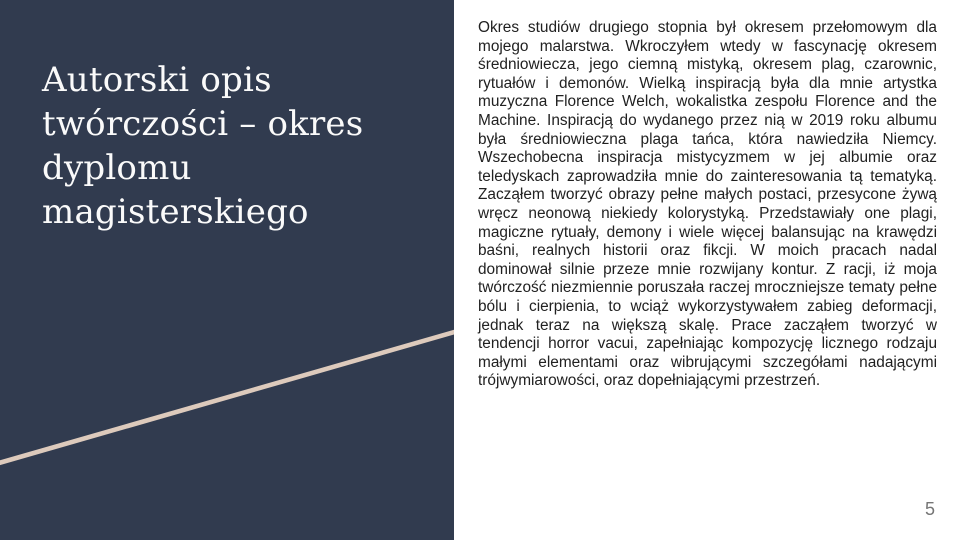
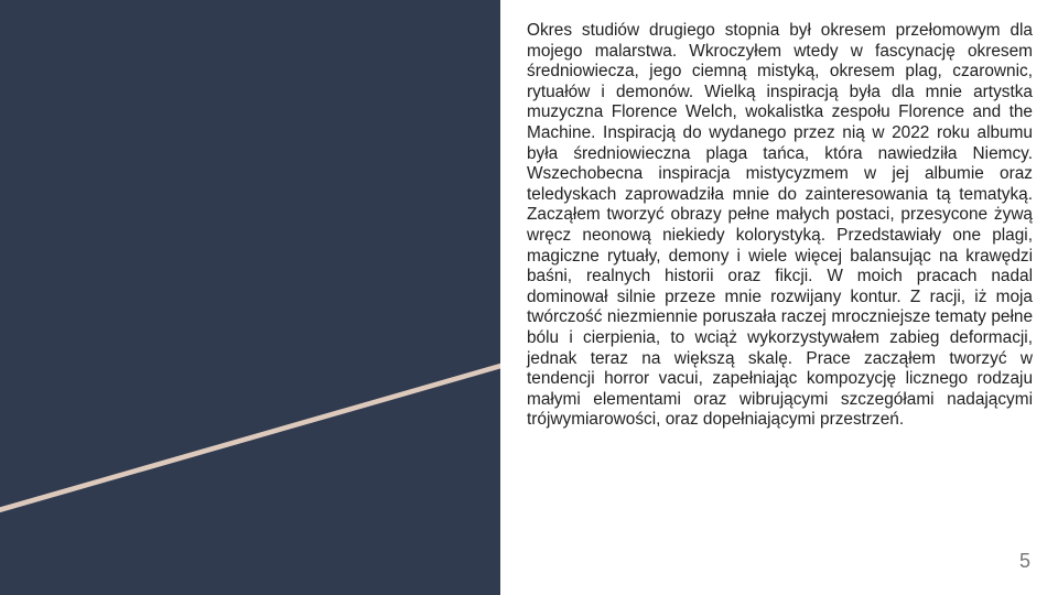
- Autorski opis twórczości – okres dyplomu magisterskiego
- Okres studiów drugiego stopnia był okresem przełomowym dla mojego malarstwa. Wkroczyłem wtedy w fascynację okresem średniowiecza, jego ciemną mistyką, okresem plag, czarownic, rytuałów i demonów. Wielką inspiracją była dla mnie artystka muzyczna Florence Welch, wokalistka zespołu Florence and the Machine. Inspiracją do wydanego przez nią w 2019 roku albumu była średniowieczna plaga tańca, która nawiedziła Niemcy. Wszechobecna inspiracja mistycyzmem w jej albumie oraz teledyskach zaprowadziła mnie do zainteresowania tą tematyką. Zacząłem tworzyć obrazy pełne małych postaci, przesycone żywą wręcz neonową niekiedy kolorystyką. Przedstawiały one plagi, magiczne rytuały, demony i wiele więcej balansując na krawędzi baśni, realnych historii oraz fikcji. W moich pracach nadal dominował silnie przeze mnie rozwijany kontur. Z racji, iż moja twórczość niezmiennie poruszała raczej mroczniejsze tematy pełne bólu i cierpienia, to wciąż wykorzystywałem zabieg deformacji, jednak teraz na większą skalę. Prace zacząłem tworzyć w tendencji horror vacui, zapełniając kompozycję licznego rodzaju małymi elementami oraz wibrującymi szczegółami nadającymi trójwymiarowości, oraz dopełniającymi przestrzeń.
+ Okres studiów drugiego stopnia był okresem przełomowym dla mojego malarstwa. Wkroczyłem wtedy w fascynację okresem średniowiecza, jego ciemną mistyką, okresem plag, czarownic, rytuałów i demonów. Wielką inspiracją była dla mnie artystka muzyczna Florence Welch, wokalistka zespołu Florence and the Machine. Inspiracją do wydanego przez nią w 2022 roku albumu była średniowieczna plaga tańca, która nawiedziła Niemcy. Wszechobecna inspiracja mistycyzmem w jej albumie oraz teledyskach zaprowadziła mnie do zainteresowania tą tematyką. Zacząłem tworzyć obrazy pełne małych postaci, przesycone żywą wręcz neonową niekiedy kolorystyką. Przedstawiały one plagi, magiczne rytuały, demony i wiele więcej balansując na krawędzi baśni, realnych historii oraz fikcji. W moich pracach nadal dominował silnie przeze mnie rozwijany kontur. Z racji, iż moja twórczość niezmiennie poruszała raczej mroczniejsze tematy pełne bólu i cierpienia, to wciąż wykorzystywałem zabieg deformacji, jednak teraz na większą skalę. Prace zacząłem tworzyć w tendencji horror vacui, zapełniając kompozycję licznego rodzaju małymi elementami oraz wibrującymi szczegółami nadającymi trójwymiarowości, oraz dopełniającymi przestrzeń.
  5
